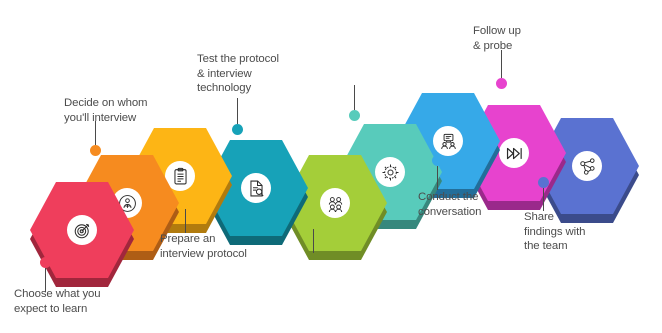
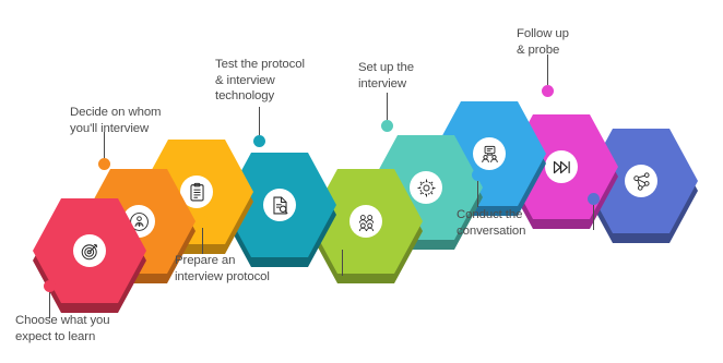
  Choose what you
  expect to learn
  Decide on whom
  you'll interview
  Prepare an
  interview protocol
  Test the protocol
  & interview
  technology
+ Set up the
+ interview
  Conduct the
  conversation
  Follow up
  & probe
- Share
- findings with
- the team
